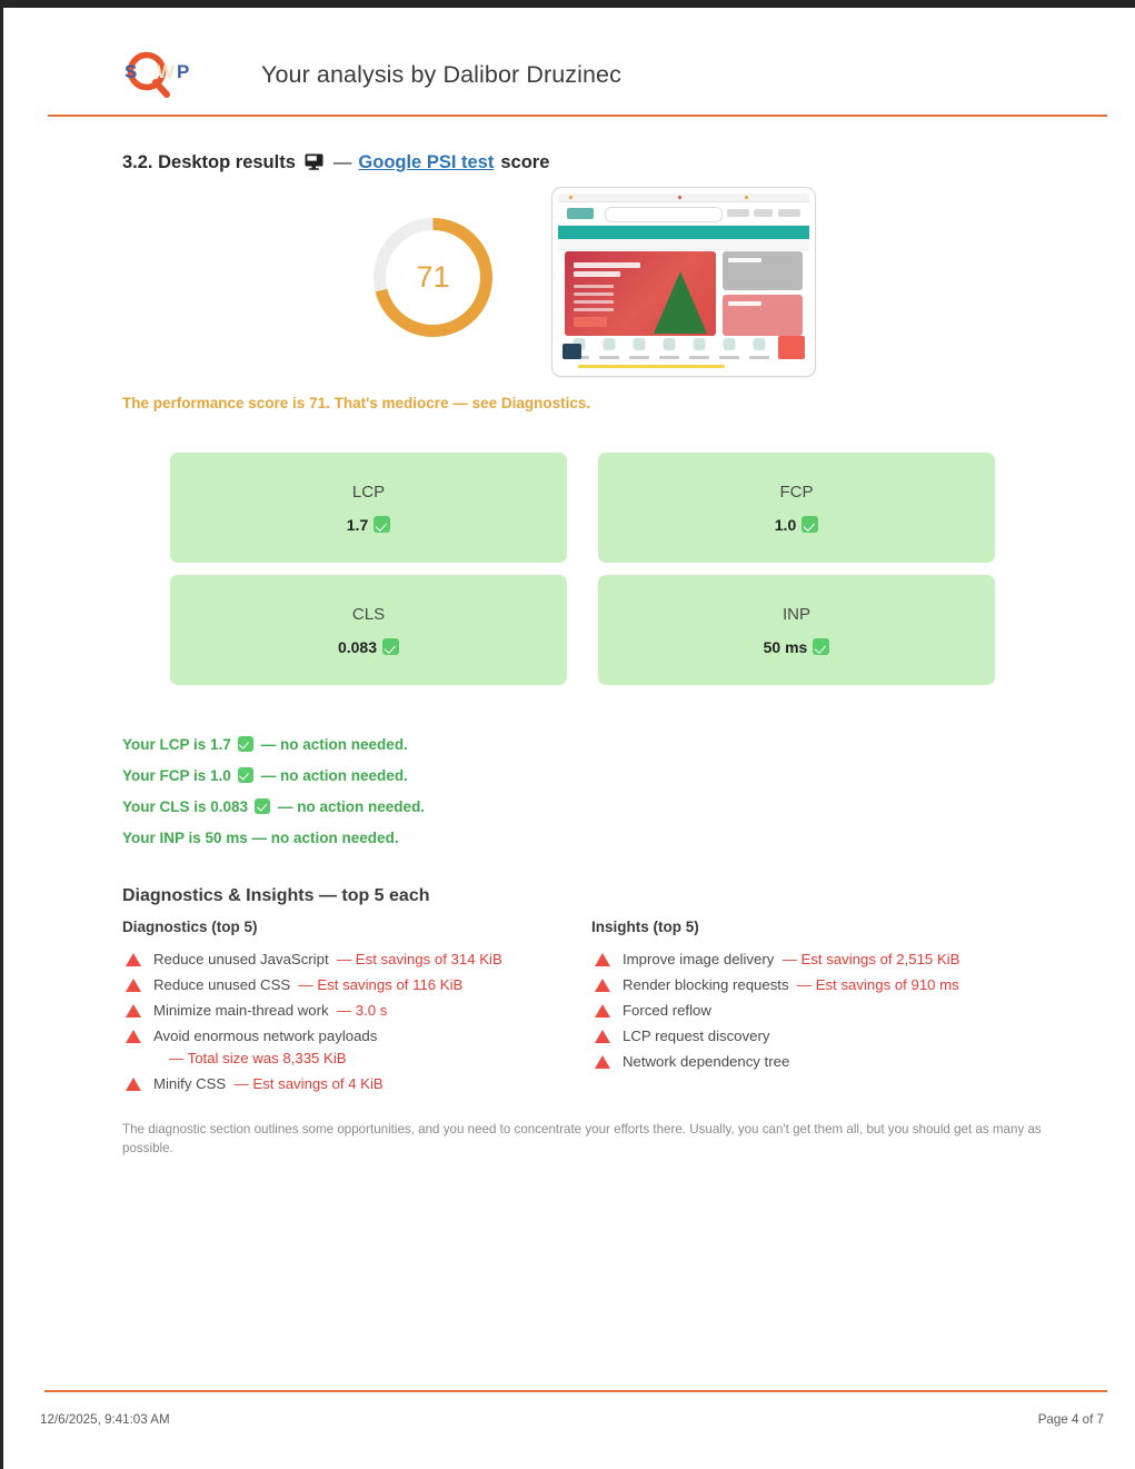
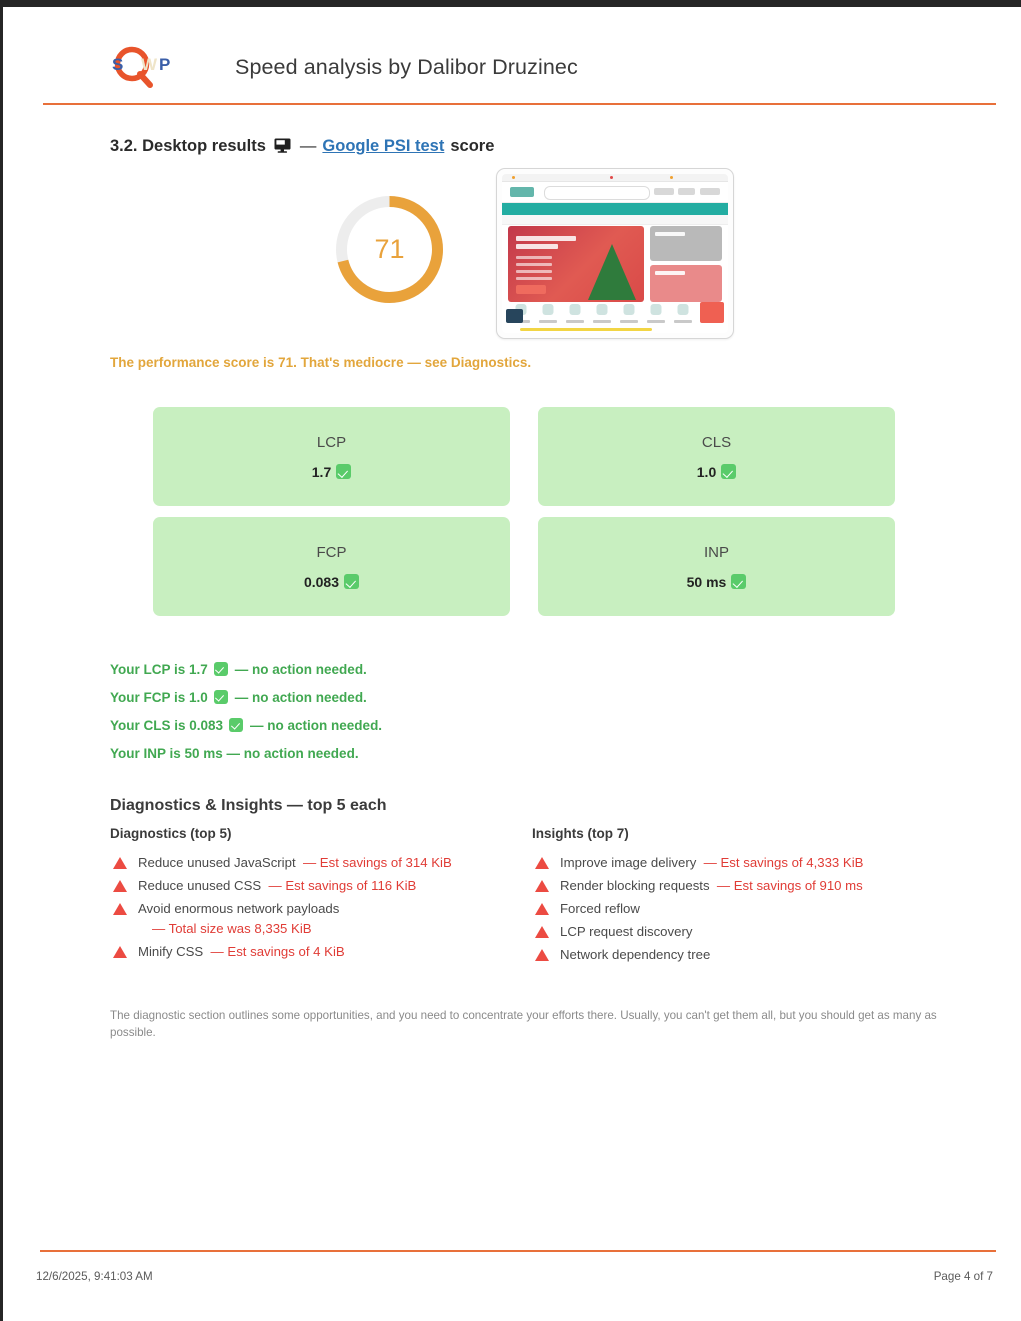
  S
  A
  W
  P
- Your analysis by Dalibor Druzinec
+ Speed analysis by Dalibor Druzinec
  3.2. Desktop results
  —
  Google PSI test
  score
  71
  The performance score is 71. That's mediocre — see Diagnostics.
  LCP
  1.7
- FCP
+ CLS
  1.0
- CLS
+ FCP
  0.083
  INP
  50 ms
  Your LCP is 1.7
  — no action needed.
  Your FCP is 1.0
  — no action needed.
  Your CLS is 0.083
  — no action needed.
  Your INP is 50 ms — no action needed.
  Diagnostics & Insights — top 5 each
  Diagnostics (top 5)
  Reduce unused JavaScript — Est savings of 314 KiB
  Reduce unused CSS — Est savings of 116 KiB
- Minimize main-thread work — 3.0 s
  Avoid enormous network payloads
  — Total size was 8,335 KiB
  Minify CSS — Est savings of 4 KiB
- Insights (top 5)
+ Insights (top 7)
- Improve image delivery — Est savings of 2,515 KiB
+ Improve image delivery — Est savings of 4,333 KiB
  Render blocking requests — Est savings of 910 ms
  Forced reflow
  LCP request discovery
  Network dependency tree
  The diagnostic section outlines some opportunities, and you need to concentrate your efforts there. Usually, you can't get them all, but you should get as many as possible.
  12/6/2025, 9:41:03 AM
  Page 4 of 7
